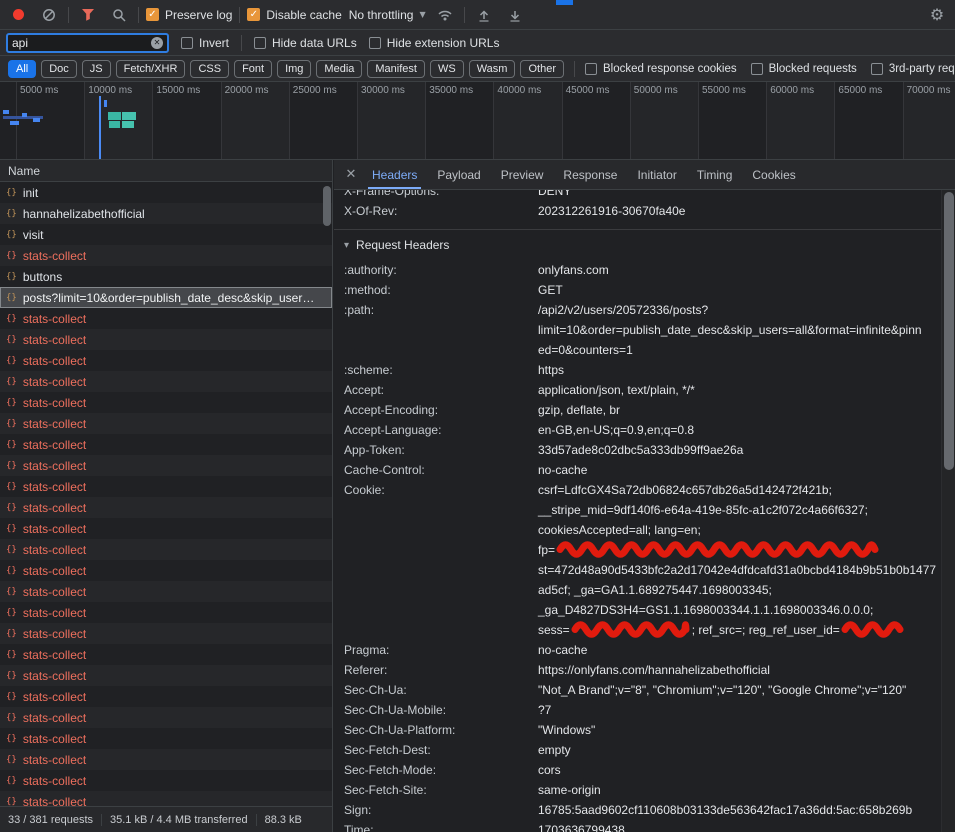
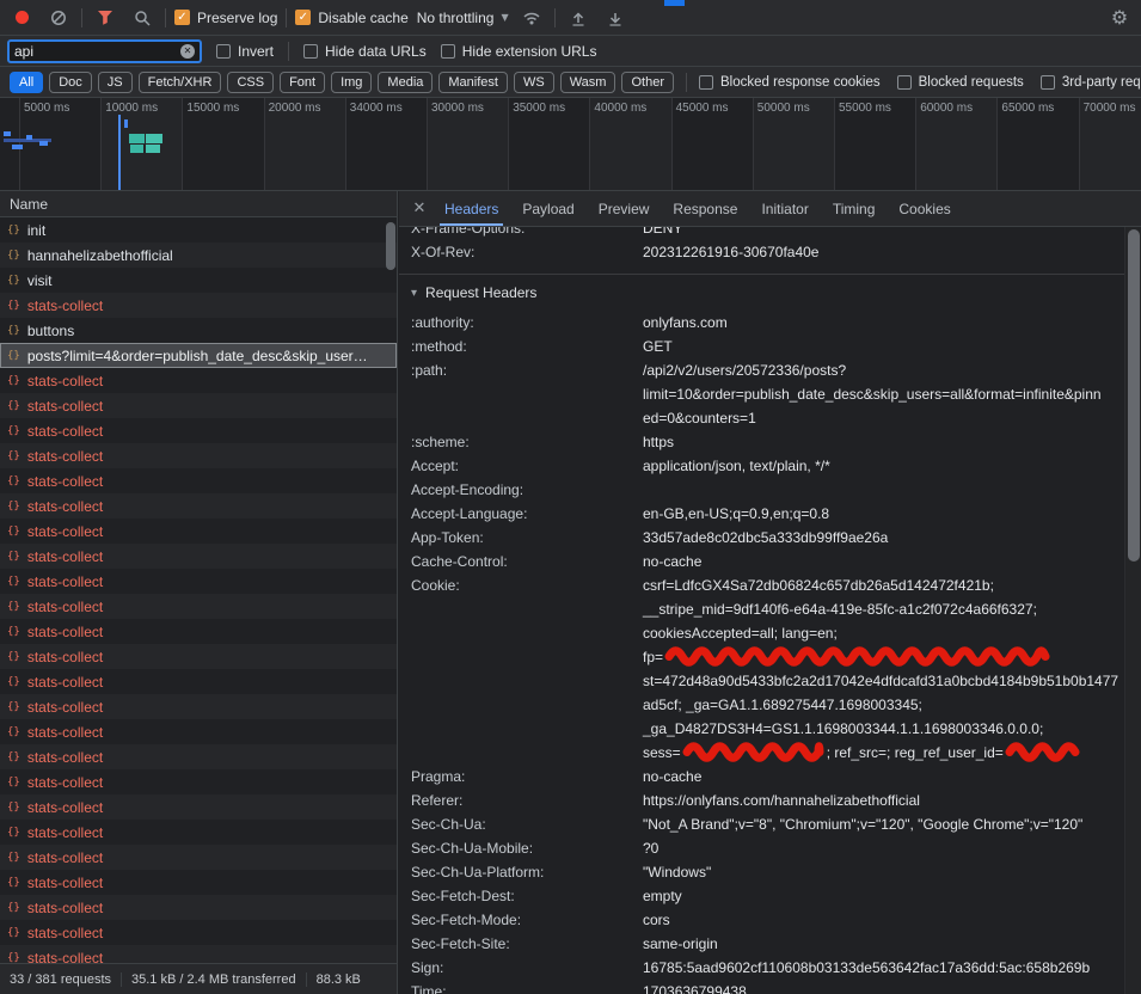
  ✓
  Preserve log
  ✓
  Disable cache
  No throttling
  ▼
  ⚙
  api
  ✕
  Invert
  Hide data URLs
  Hide extension URLs
  All
  Doc
  JS
  Fetch/XHR
  CSS
  Font
  Img
  Media
  Manifest
  WS
  Wasm
  Other
  Blocked response cookies
  Blocked requests
  3rd-party req
  5000 ms
  10000 ms
  15000 ms
  20000 ms
- 25000 ms
+ 34000 ms
  30000 ms
  35000 ms
  40000 ms
  45000 ms
  50000 ms
  55000 ms
  60000 ms
  65000 ms
  70000 ms
  Name
  {}
  init
  {}
  hannahelizabethofficial
  {}
  visit
  {}
  stats-collect
  {}
  buttons
  {}
- posts?limit=10&order=publish_date_desc&skip_user…
+ posts?limit=4&order=publish_date_desc&skip_user…
  {}
  stats-collect
  {}
  stats-collect
  {}
  stats-collect
  {}
  stats-collect
  {}
  stats-collect
  {}
  stats-collect
  {}
  stats-collect
  {}
  stats-collect
  {}
  stats-collect
  {}
  stats-collect
  {}
  stats-collect
  {}
  stats-collect
  {}
  stats-collect
  {}
  stats-collect
  {}
  stats-collect
  {}
  stats-collect
  {}
  stats-collect
  {}
  stats-collect
  {}
  stats-collect
  {}
  stats-collect
  {}
  stats-collect
  {}
  stats-collect
  {}
  stats-collect
  {}
  stats-collect
  33 / 381 requests
- 35.1 kB / 4.4 MB transferred
+ 35.1 kB / 2.4 MB transferred
  88.3 kB
  ✕
  Headers
  Payload
  Preview
  Response
  Initiator
  Timing
  Cookies
  X-Frame-Options:
  DENY
  X-Of-Rev:
  202312261916-30670fa40e
  ▾
  Request Headers
  :authority:
  onlyfans.com
  :method:
  GET
  :path:
  /api2/v2/users/20572336/posts?
  limit=10&order=publish_date_desc&skip_users=all&format=infinite&pinn
  ed=0&counters=1
  :scheme:
  https
  Accept:
  application/json, text/plain, */*
  Accept-Encoding:
- gzip, deflate, br
  Accept-Language:
  en-GB,en-US;q=0.9,en;q=0.8
  App-Token:
  33d57ade8c02dbc5a333db99ff9ae26a
  Cache-Control:
  no-cache
  Cookie:
  csrf=LdfcGX4Sa72db06824c657db26a5d142472f421b;
  __stripe_mid=9df140f6-e64a-419e-85fc-a1c2f072c4a66f6327;
  cookiesAccepted=all; lang=en;
  fp=
  st=472d48a90d5433bfc2a2d17042e4dfdcafd31a0bcbd4184b9b51b0b1477
  ad5cf; _ga=GA1.1.689275447.1698003345;
  _ga_D4827DS3H4=GS1.1.1698003344.1.1.1698003346.0.0.0;
  sess= ; ref_src=; reg_ref_user_id=
  Pragma:
  no-cache
  Referer:
  https://onlyfans.com/hannahelizabethofficial
  Sec-Ch-Ua:
  "Not_A Brand";v="8", "Chromium";v="120", "Google Chrome";v="120"
  Sec-Ch-Ua-Mobile:
- ?7
+ ?0
  Sec-Ch-Ua-Platform:
  "Windows"
  Sec-Fetch-Dest:
  empty
  Sec-Fetch-Mode:
  cors
  Sec-Fetch-Site:
  same-origin
  Sign:
  16785:5aad9602cf110608b03133de563642fac17a36dd:5ac:658b269b
  Time:
  1703636799438
